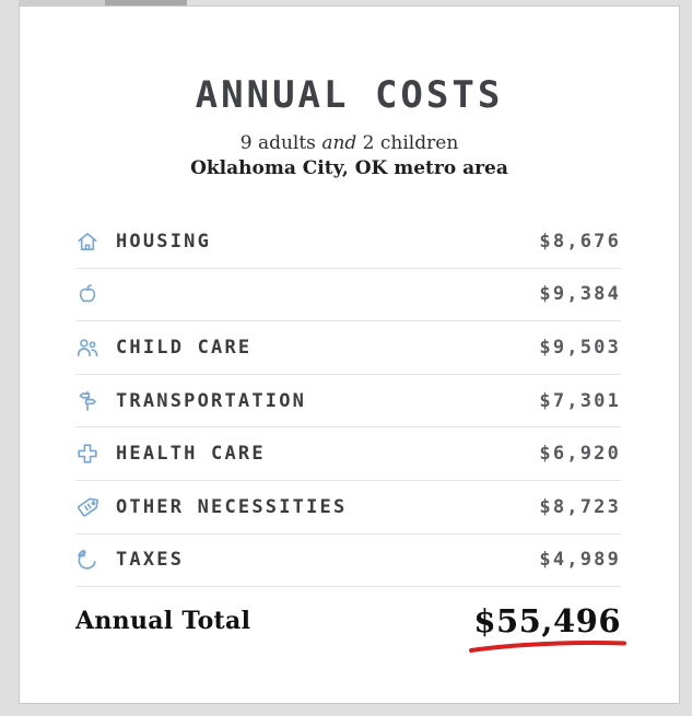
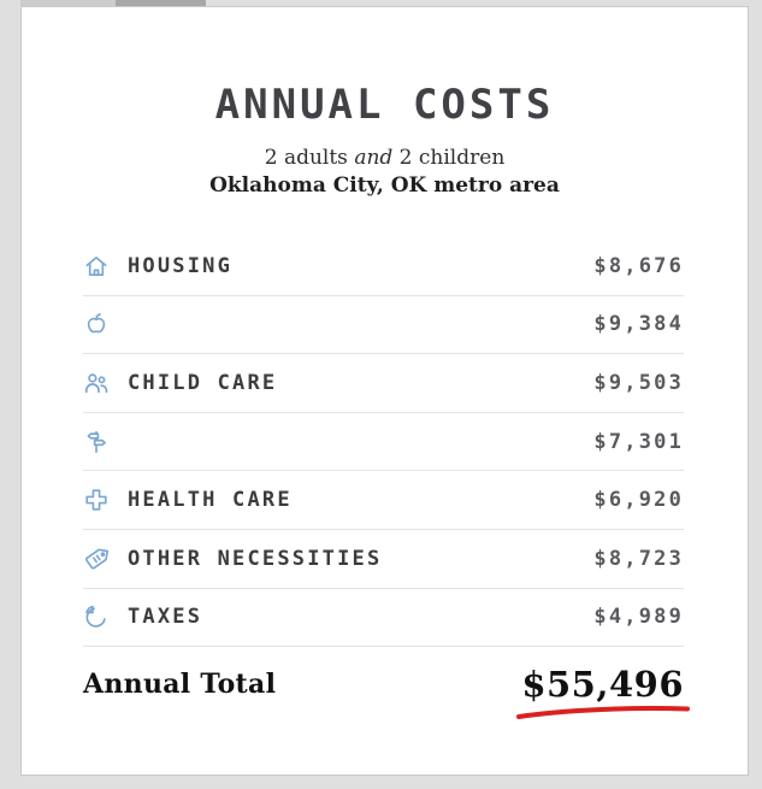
  ANNUAL COSTS
- 9 adults and 2 children
+ 2 adults and 2 children
  Oklahoma City, OK metro area
  HOUSING
  $8,676
  $9,384
  CHILD CARE
  $9,503
- TRANSPORTATION
  $7,301
  HEALTH CARE
  $6,920
  OTHER NECESSITIES
  $8,723
  TAXES
  $4,989
  Annual Total
  $55,496
